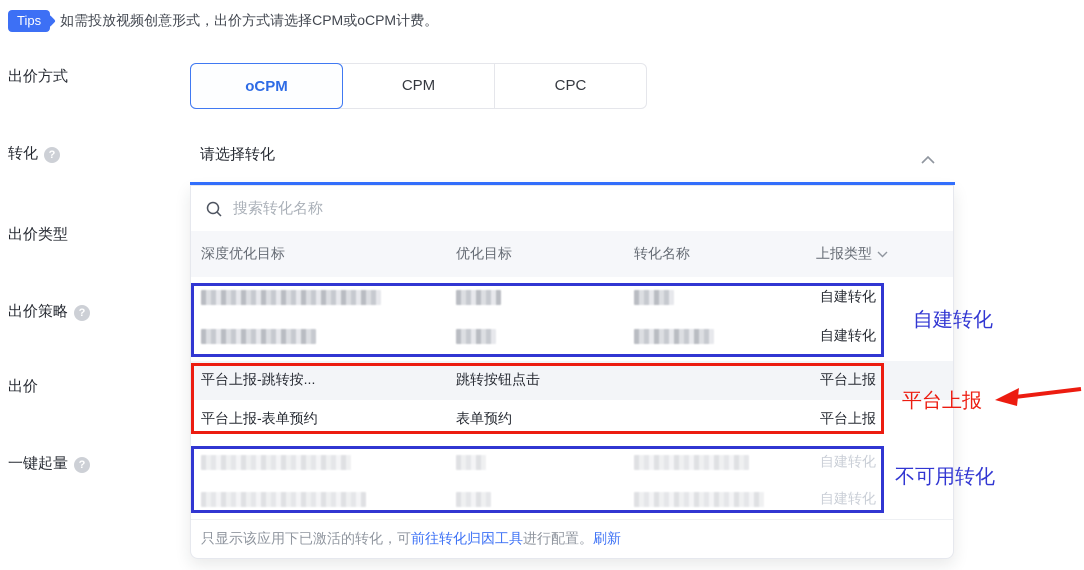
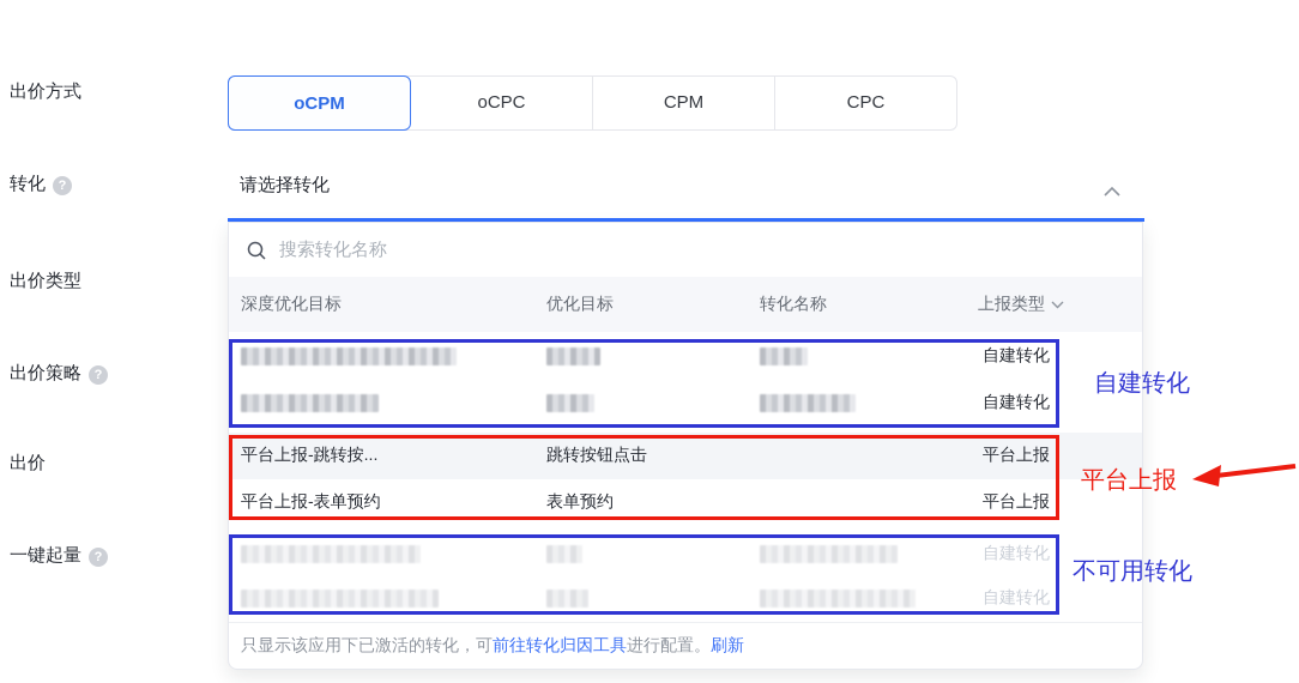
- Tips
- 如需投放视频创意形式，出价方式请选择CPM或oCPM计费。
  出价方式
  转化
  出价类型
  出价策略
  出价
  一键起量
  oCPM
+ oCPC
  CPM
  CPC
  请选择转化
  搜索转化名称
  深度优化目标
  优化目标
  转化名称
  上报类型
  自建转化
  自建转化
  平台上报-跳转按...
  跳转按钮点击
  平台上报
  平台上报-表单预约
  表单预约
  平台上报
  自建转化
  自建转化
  只显示该应用下已激活的转化，可
  前往转化归因工具
  进行配置。
  刷新
  自建转化
  平台上报
  不可用转化
